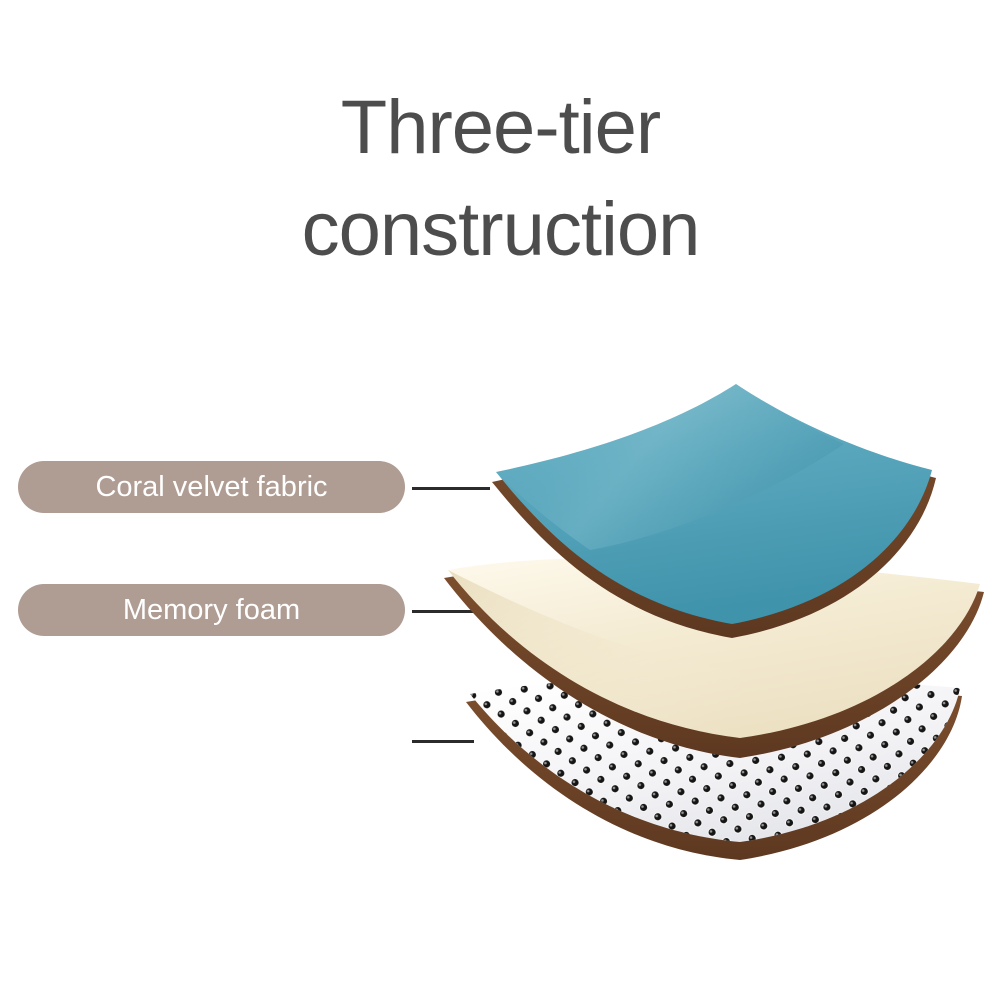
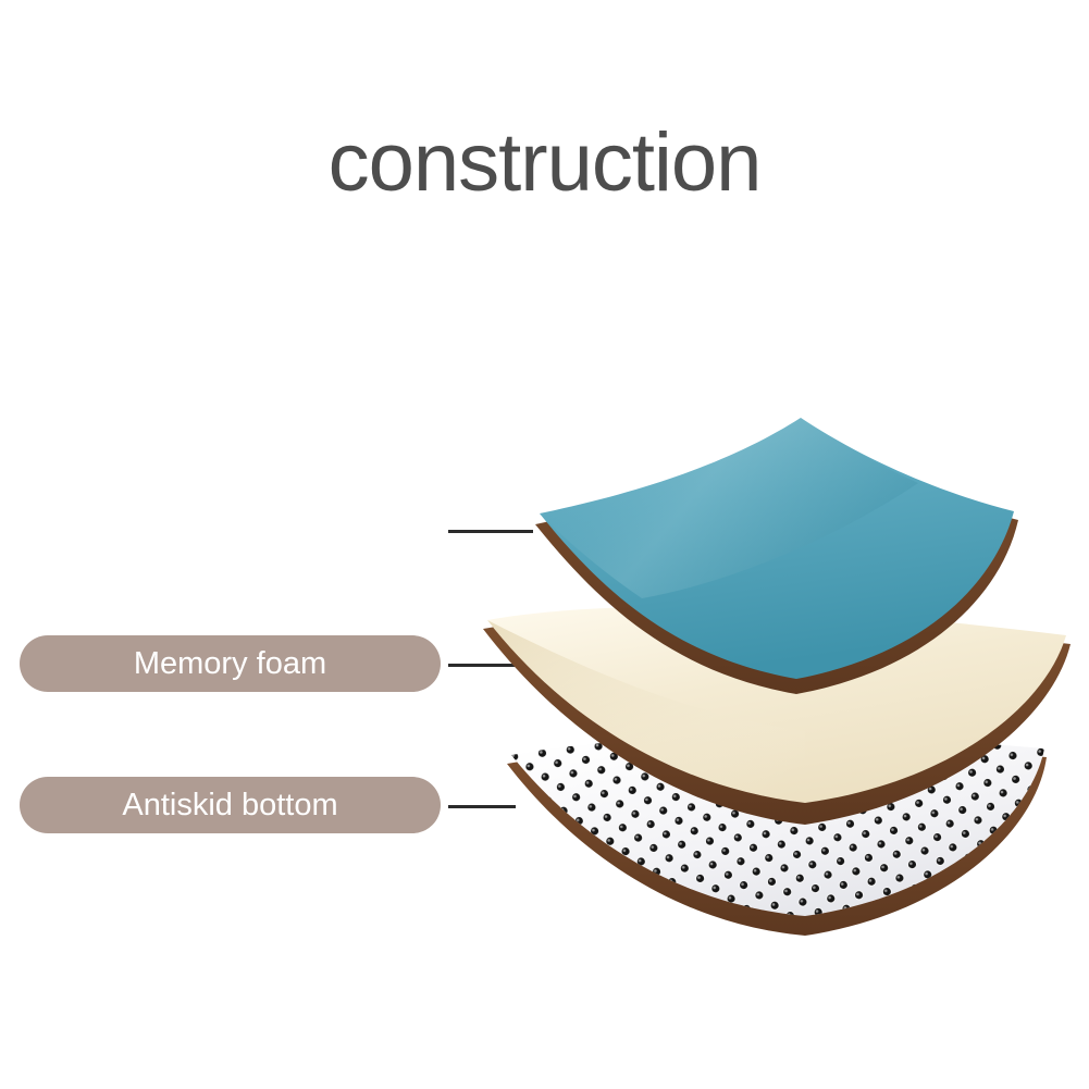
- Three-tier
  construction
- Coral velvet fabric
  Memory foam
+ Antiskid bottom
